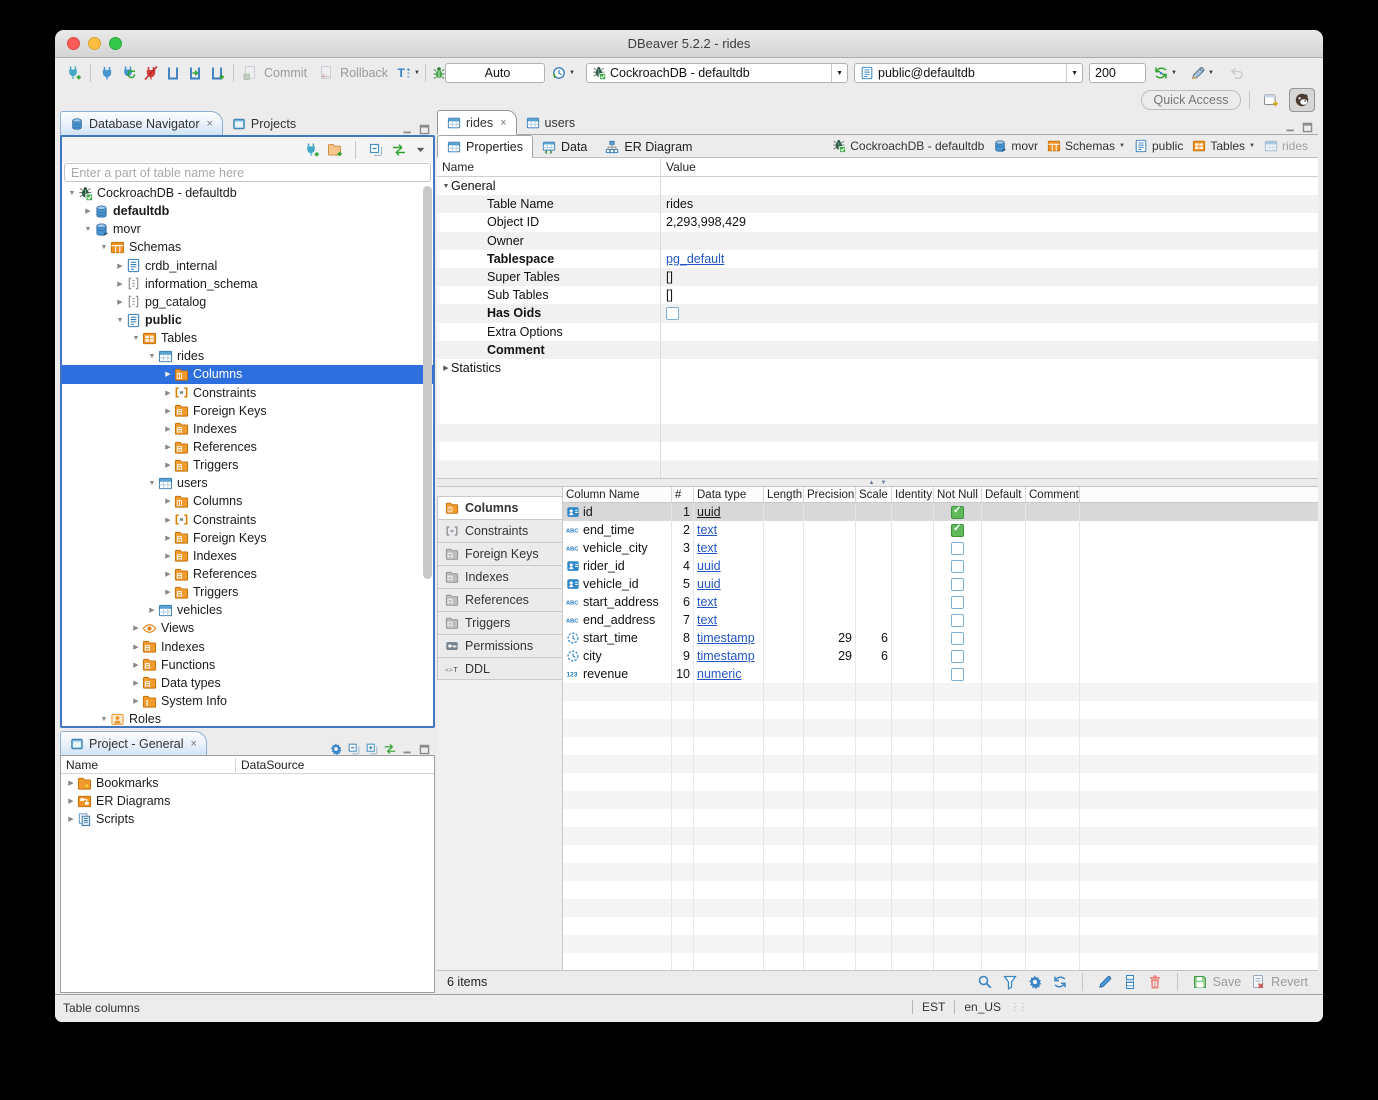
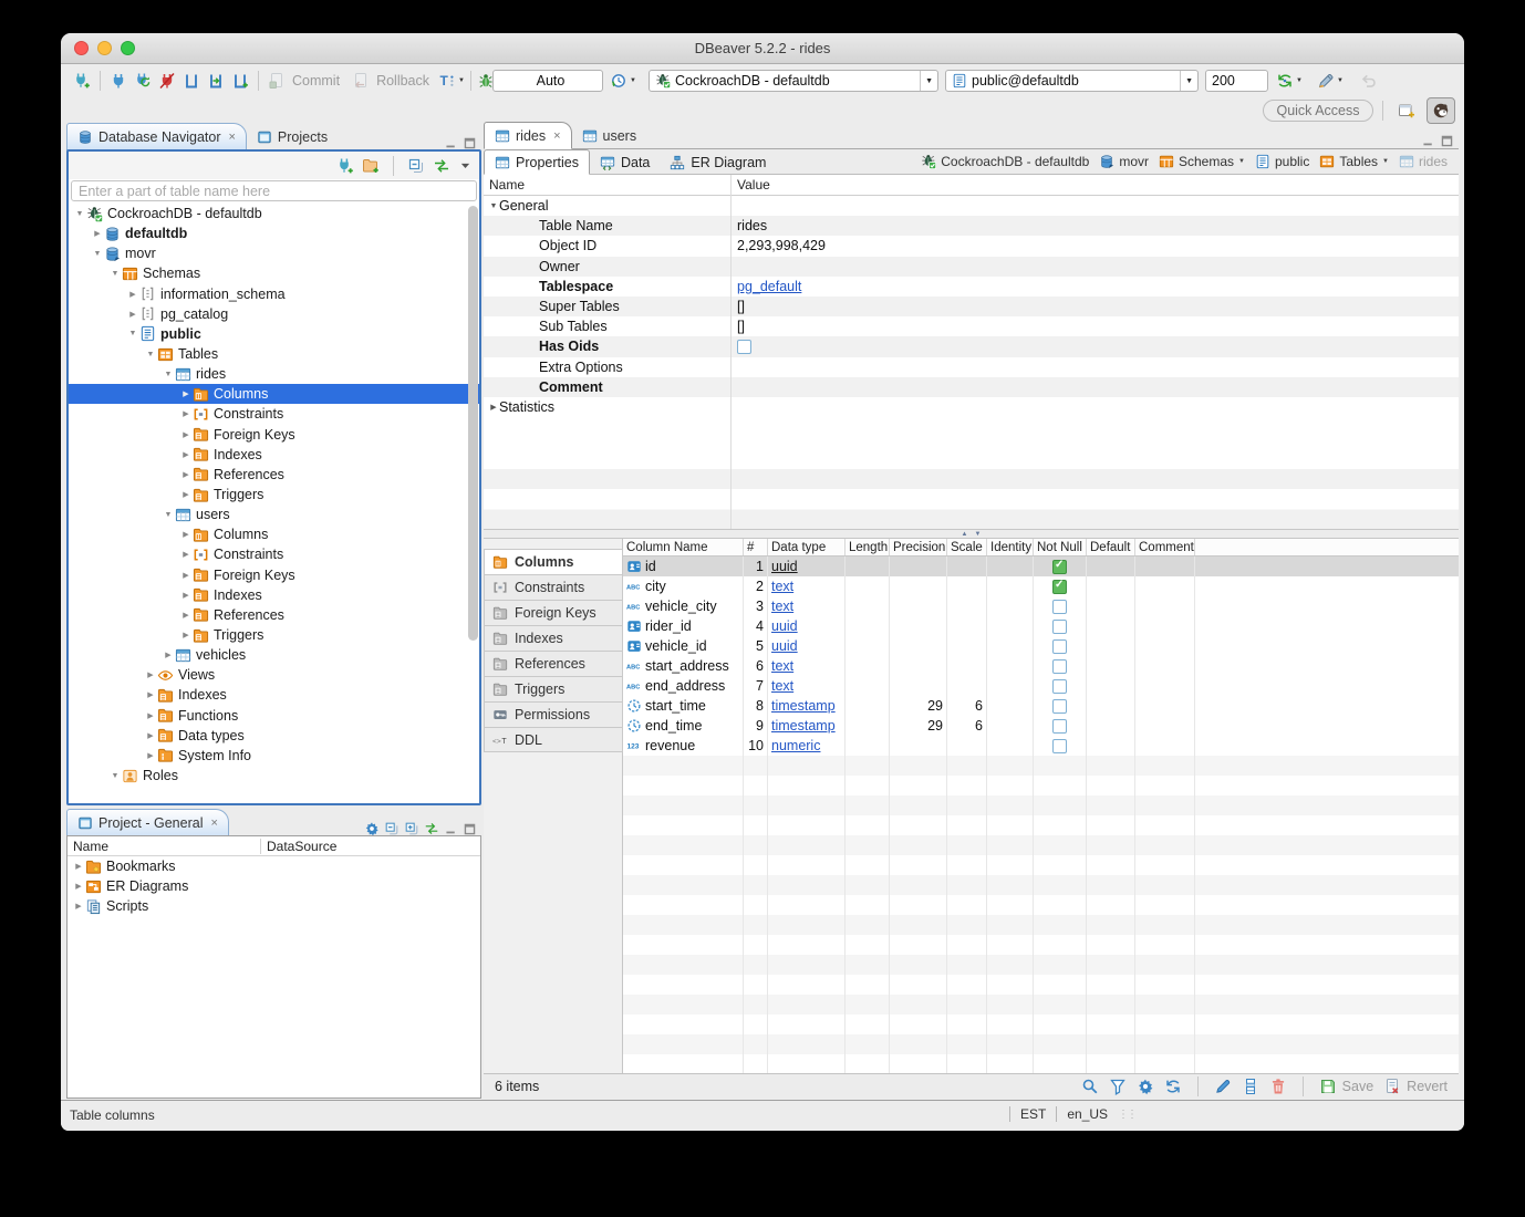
  DBeaver 5.2.2 - rides
  Commit
  Rollback
  T
  Auto
  CockroachDB - defaultdb
  public@defaultdb
  200
  Quick Access
  Database Navigator
  ×
  Projects
  Enter a part of table name here
  CockroachDB - defaultdb
  defaultdb
  movr
  Schemas
- crdb_internal
  information_schema
  pg_catalog
  public
  Tables
  rides
  Columns
  Constraints
  Foreign Keys
  Indexes
  References
  Triggers
  users
  Columns
  Constraints
  Foreign Keys
  Indexes
  References
  Triggers
  vehicles
  Views
  Indexes
  Functions
  Data types
  System Info
  Roles
  Project - General
  ×
  Name
  DataSource
  Bookmarks
  ER Diagrams
  Scripts
  rides
  ×
  users
  Properties
  Data
  ER Diagram
  CockroachDB - defaultdb
  movr
  Schemas
  public
  Tables
  rides
  Name
  Value
  General
  Table Name
  rides
  Object ID
  2,293,998,429
  Owner
  Tablespace
  pg_default
  Super Tables
  []
  Sub Tables
  []
  Has Oids
  Extra Options
  Comment
  Statistics
  Columns
  Constraints
  Foreign Keys
  Indexes
  References
  Triggers
  Permissions
  DDL
  Column Name
  #
  Data type
  Length
  Precision
  Scale
  Identity
  Not Null
  Default
  Comment
  id
  1
  uuid
- end_time
+ city
  2
  text
  vehicle_city
  3
  text
  rider_id
  4
  uuid
  vehicle_id
  5
  uuid
  start_address
  6
  text
  end_address
  7
  text
  start_time
  8
  timestamp
  29
  6
- city
+ end_time
  9
  timestamp
  29
  6
  revenue
  10
  numeric
  6 items
  Save
  Revert
  Table columns
  EST
  en_US
  ⋮⋮
